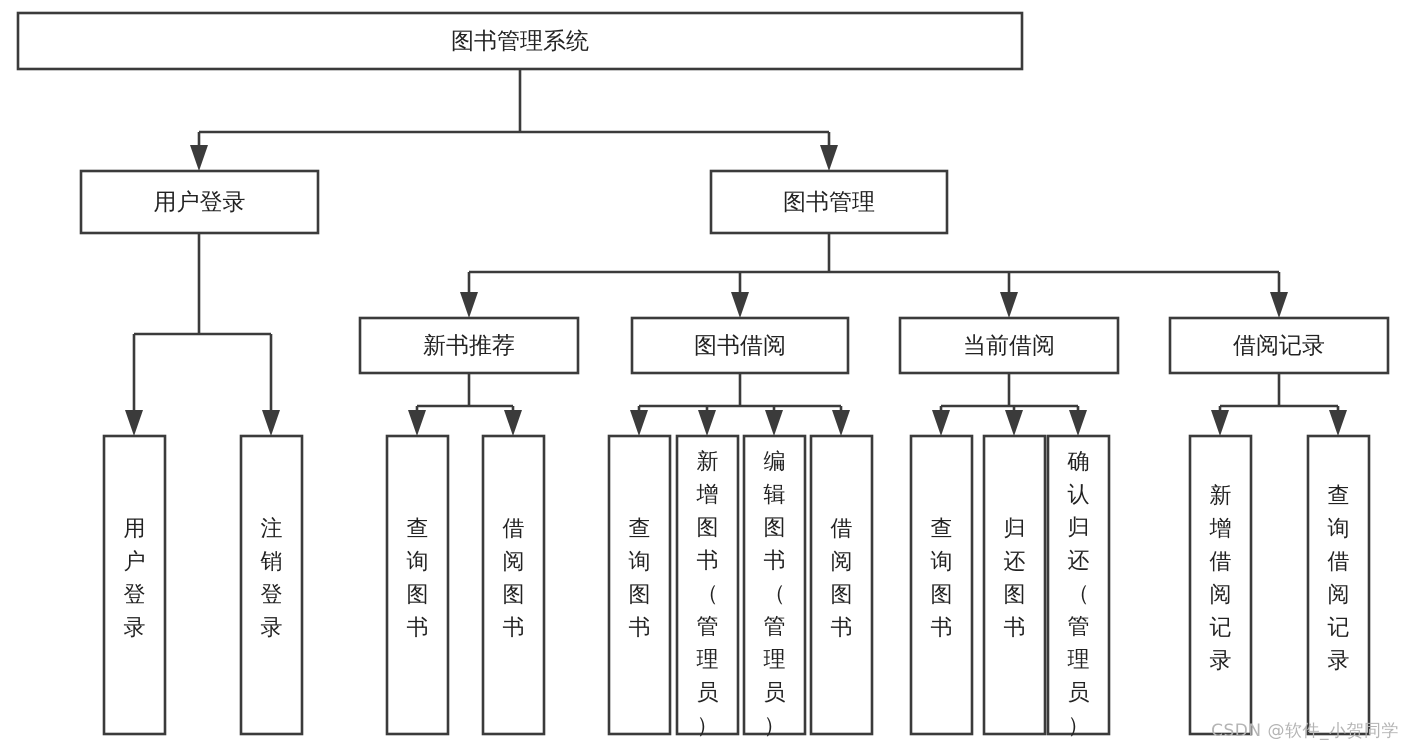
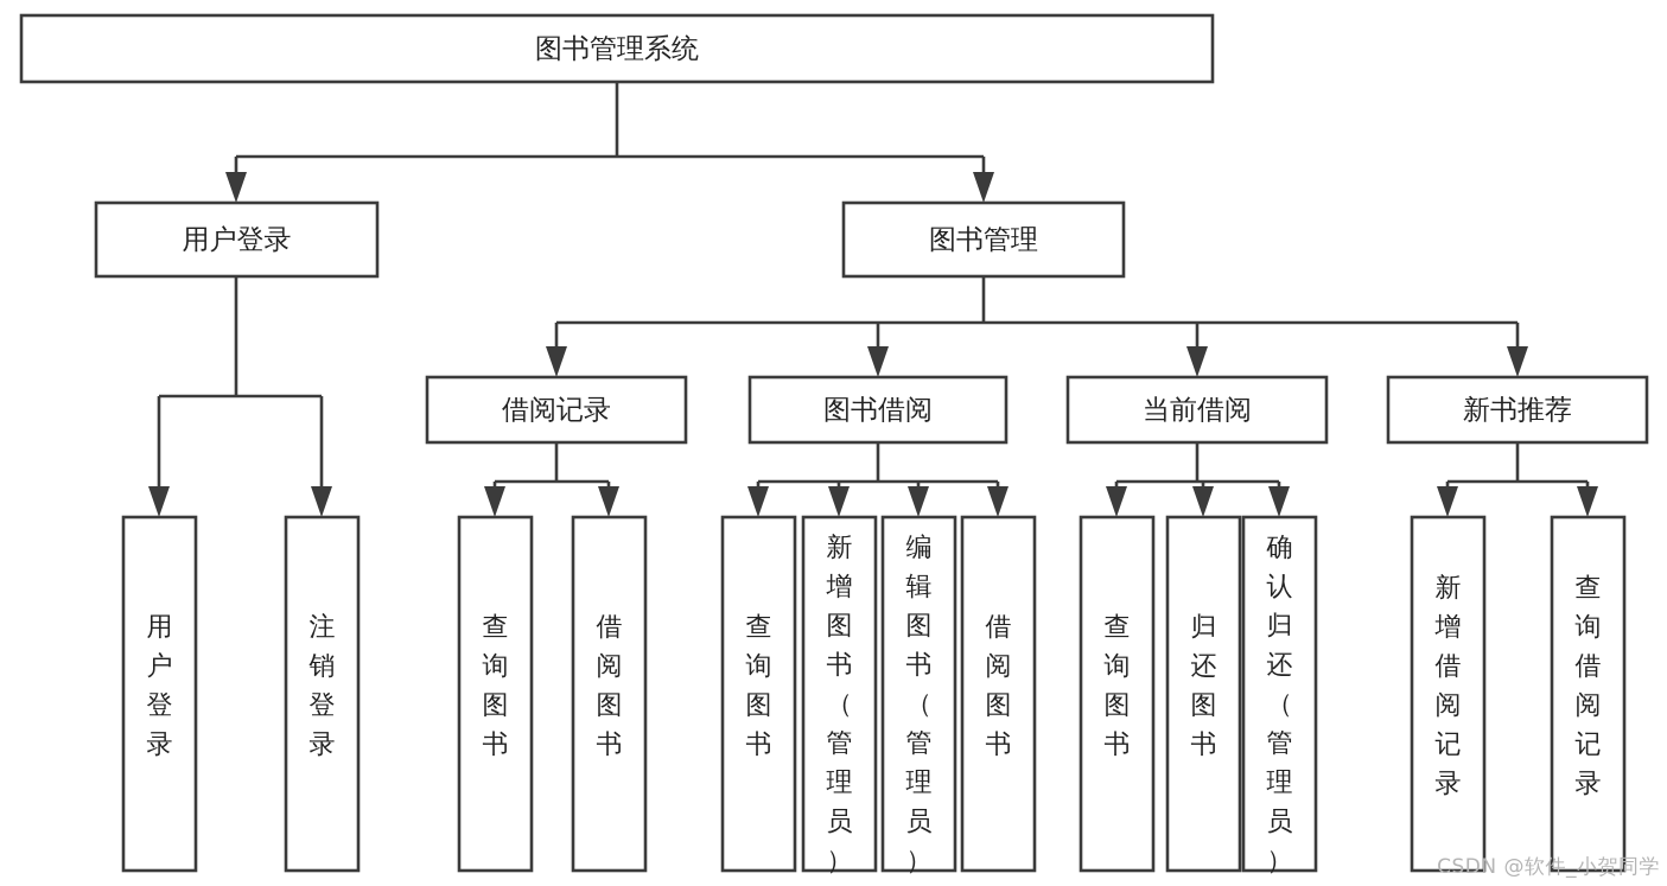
  图书管理系统
  用户登录
  图书管理
- 新书推荐
+ 借阅记录
  图书借阅
  当前借阅
- 借阅记录
+ 新书推荐
  用户登录
  注销登录
  查询图书
  借阅图书
  查询图书
  新增图书（管理员）
  编辑图书（管理员）
  借阅图书
  查询图书
  归还图书
  确认归还（管理员）
  新增借阅记录
  查询借阅记录
  CSDN @软件_小贺同学
